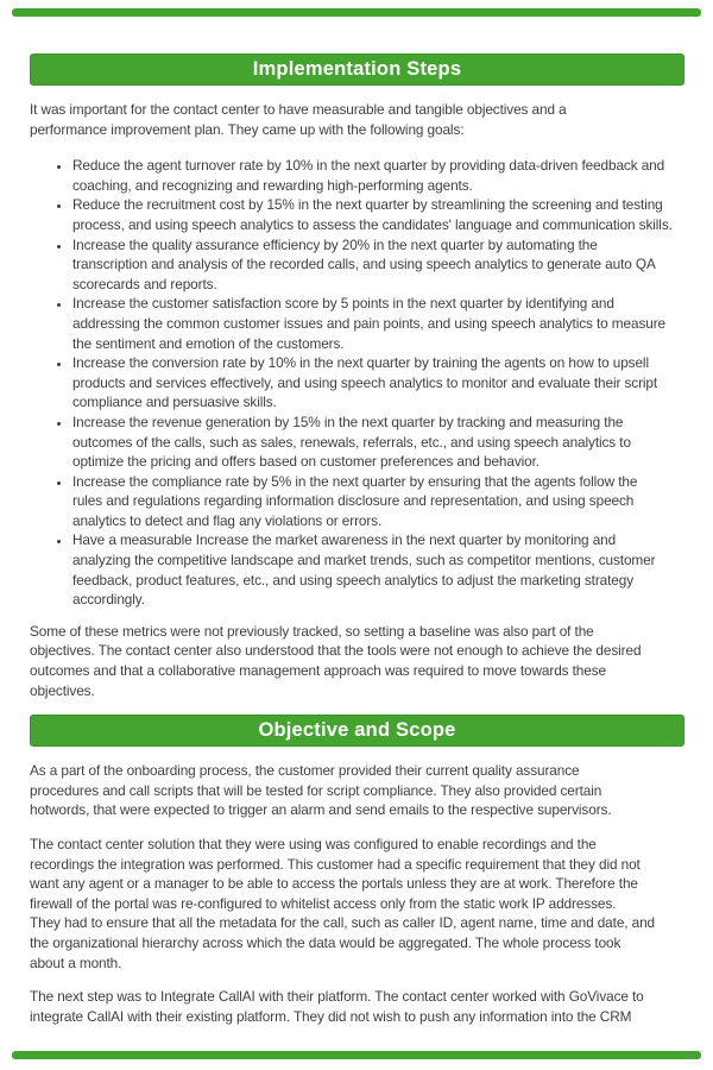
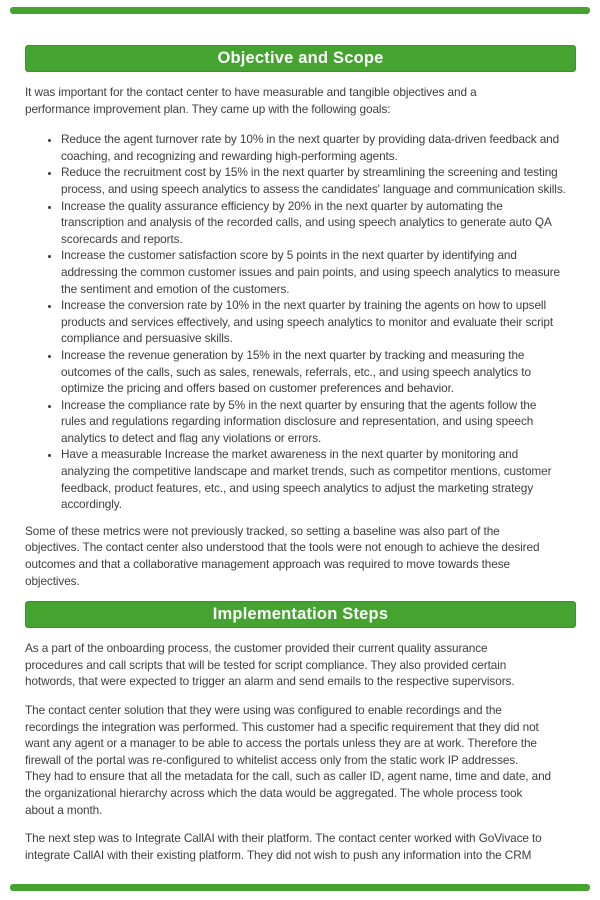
- Implementation Steps
+ Objective and Scope
  It was important for the contact center to have measurable and tangible objectives and a
  performance improvement plan. They came up with the following goals:
  Reduce the agent turnover rate by 10% in the next quarter by providing data-driven feedback and
  coaching, and recognizing and rewarding high-performing agents.
  Reduce the recruitment cost by 15% in the next quarter by streamlining the screening and testing
  process, and using speech analytics to assess the candidates' language and communication skills.
  Increase the quality assurance efficiency by 20% in the next quarter by automating the
  transcription and analysis of the recorded calls, and using speech analytics to generate auto QA
  scorecards and reports.
  Increase the customer satisfaction score by 5 points in the next quarter by identifying and
  addressing the common customer issues and pain points, and using speech analytics to measure
  the sentiment and emotion of the customers.
  Increase the conversion rate by 10% in the next quarter by training the agents on how to upsell
  products and services effectively, and using speech analytics to monitor and evaluate their script
  compliance and persuasive skills.
  Increase the revenue generation by 15% in the next quarter by tracking and measuring the
  outcomes of the calls, such as sales, renewals, referrals, etc., and using speech analytics to
  optimize the pricing and offers based on customer preferences and behavior.
  Increase the compliance rate by 5% in the next quarter by ensuring that the agents follow the
  rules and regulations regarding information disclosure and representation, and using speech
  analytics to detect and flag any violations or errors.
  Have a measurable Increase the market awareness in the next quarter by monitoring and
  analyzing the competitive landscape and market trends, such as competitor mentions, customer
  feedback, product features, etc., and using speech analytics to adjust the marketing strategy
  accordingly.
  Some of these metrics were not previously tracked, so setting a baseline was also part of the
  objectives. The contact center also understood that the tools were not enough to achieve the desired
  outcomes and that a collaborative management approach was required to move towards these
  objectives.
- Objective and Scope
+ Implementation Steps
  As a part of the onboarding process, the customer provided their current quality assurance
  procedures and call scripts that will be tested for script compliance. They also provided certain
  hotwords, that were expected to trigger an alarm and send emails to the respective supervisors.
  The contact center solution that they were using was configured to enable recordings and the
  recordings the integration was performed. This customer had a specific requirement that they did not
  want any agent or a manager to be able to access the portals unless they are at work. Therefore the
  firewall of the portal was re-configured to whitelist access only from the static work IP addresses.
  They had to ensure that all the metadata for the call, such as caller ID, agent name, time and date, and
  the organizational hierarchy across which the data would be aggregated. The whole process took
  about a month.
  The next step was to Integrate CallAI with their platform. The contact center worked with GoVivace to
  integrate CallAI with their existing platform. They did not wish to push any information into the CRM
